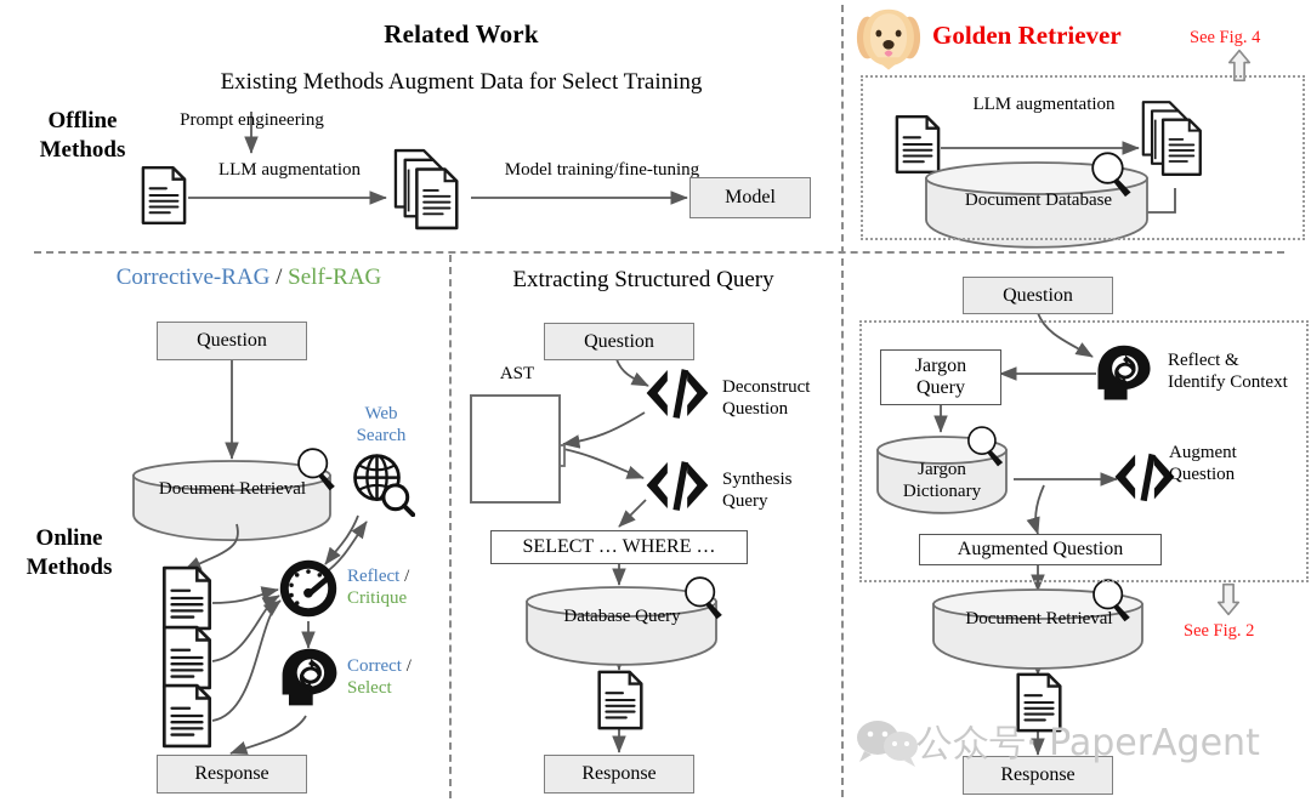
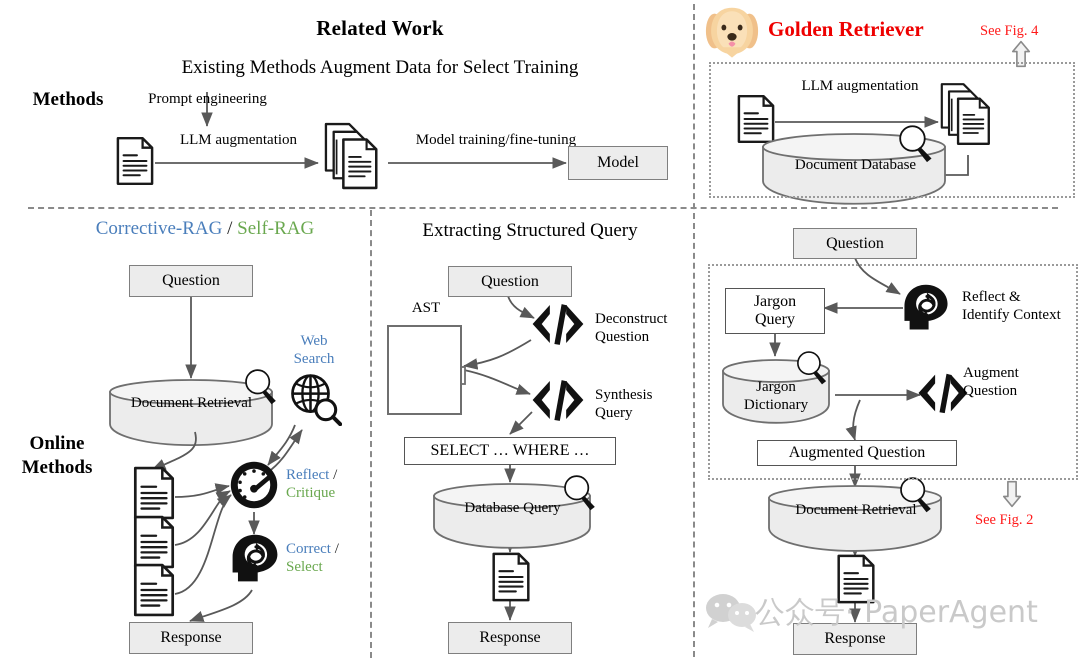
  Related Work
  Existing Methods Augment Data for Select Training
  Golden Retriever
  See Fig. 4
  See Fig. 2
- Offline
  Methods
  Online
  Methods
  Prompt engineering
  LLM augmentation
  Model training/fine-tuning
  Model
  LLM augmentation
  Document Database
  Corrective-RAG / Self-RAG
  Question
  Document Retrieval
  Web
  Search
  Reflect /
  Critique
  Correct /
  Select
  Response
  Extracting Structured Query
  Question
  AST
  Deconstruct
  Question
  Synthesis
  Query
  SELECT … WHERE …
  Database Query
  Response
  Question
  Jargon
  Query
  Reflect &
  Identify Context
  Jargon
  Dictionary
  Augment
  Question
  Augmented Question
  Document Retrieval
  Response
  公众号· PaperAgent
